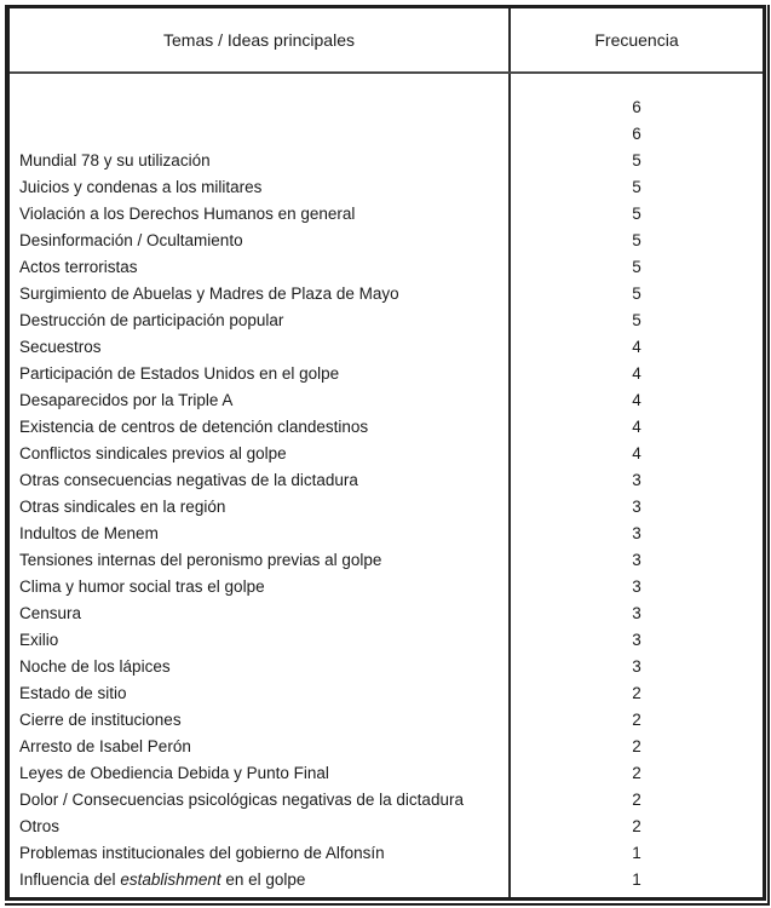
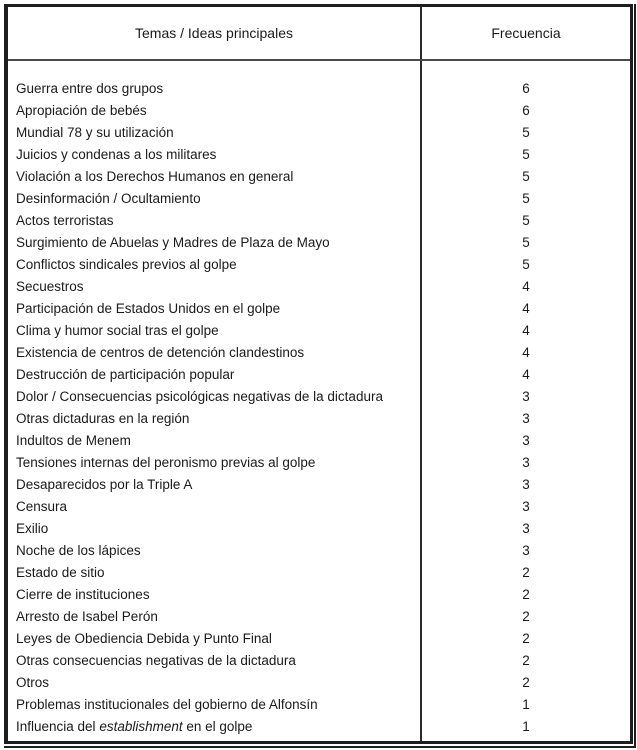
  Temas / Ideas principales
  Frecuencia
+ Guerra entre dos grupos
  6
+ Apropiación de bebés
  6
  Mundial 78 y su utilización
  5
  Juicios y condenas a los militares
  5
  Violación a los Derechos Humanos en general
  5
  Desinformación / Ocultamiento
  5
  Actos terroristas
  5
  Surgimiento de Abuelas y Madres de Plaza de Mayo
  5
- Destrucción de participación popular
+ Conflictos sindicales previos al golpe
  5
  Secuestros
  4
  Participación de Estados Unidos en el golpe
  4
- Desaparecidos por la Triple A
+ Clima y humor social tras el golpe
  4
  Existencia de centros de detención clandestinos
  4
- Conflictos sindicales previos al golpe
+ Destrucción de participación popular
  4
- Otras consecuencias negativas de la dictadura
+ Dolor / Consecuencias psicológicas negativas de la dictadura
  3
- Otras sindicales en la región
+ Otras dictaduras en la región
  3
  Indultos de Menem
  3
  Tensiones internas del peronismo previas al golpe
  3
- Clima y humor social tras el golpe
+ Desaparecidos por la Triple A
  3
  Censura
  3
  Exilio
  3
  Noche de los lápices
  3
  Estado de sitio
  2
  Cierre de instituciones
  2
  Arresto de Isabel Perón
  2
  Leyes de Obediencia Debida y Punto Final
  2
- Dolor / Consecuencias psicológicas negativas de la dictadura
+ Otras consecuencias negativas de la dictadura
  2
  Otros
  2
  Problemas institucionales del gobierno de Alfonsín
  1
  Influencia del establishment en el golpe
  1
